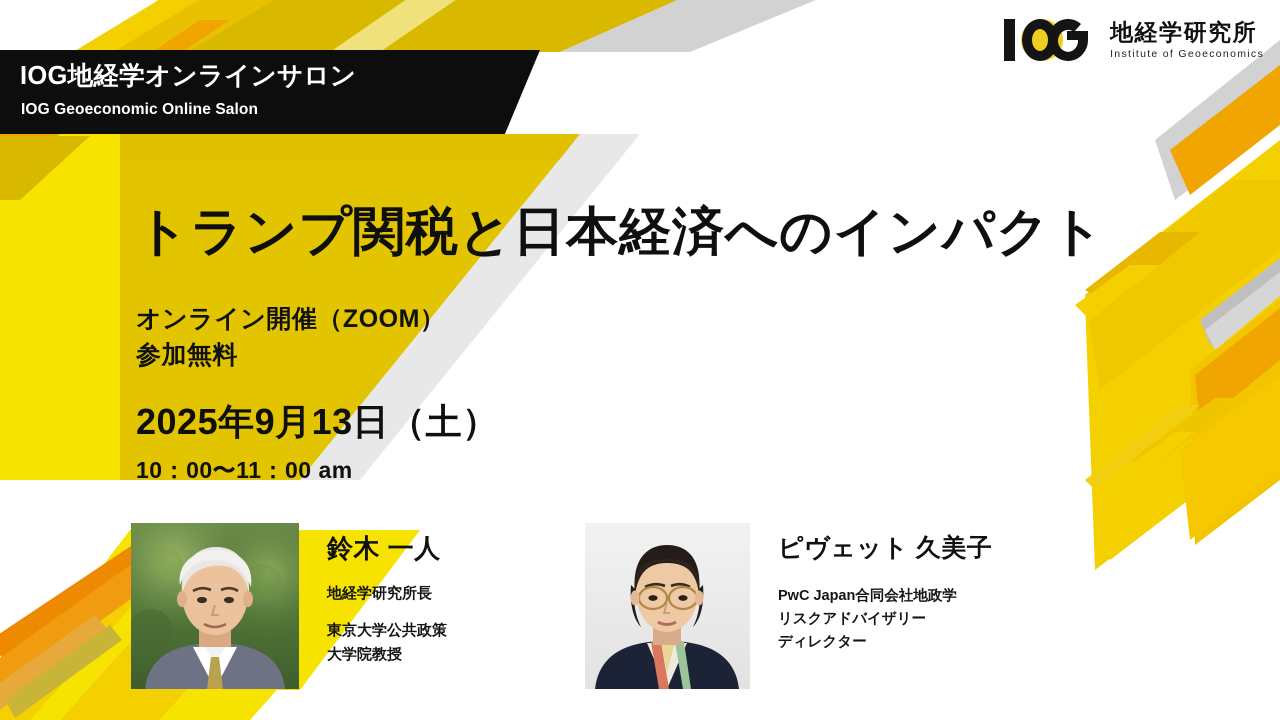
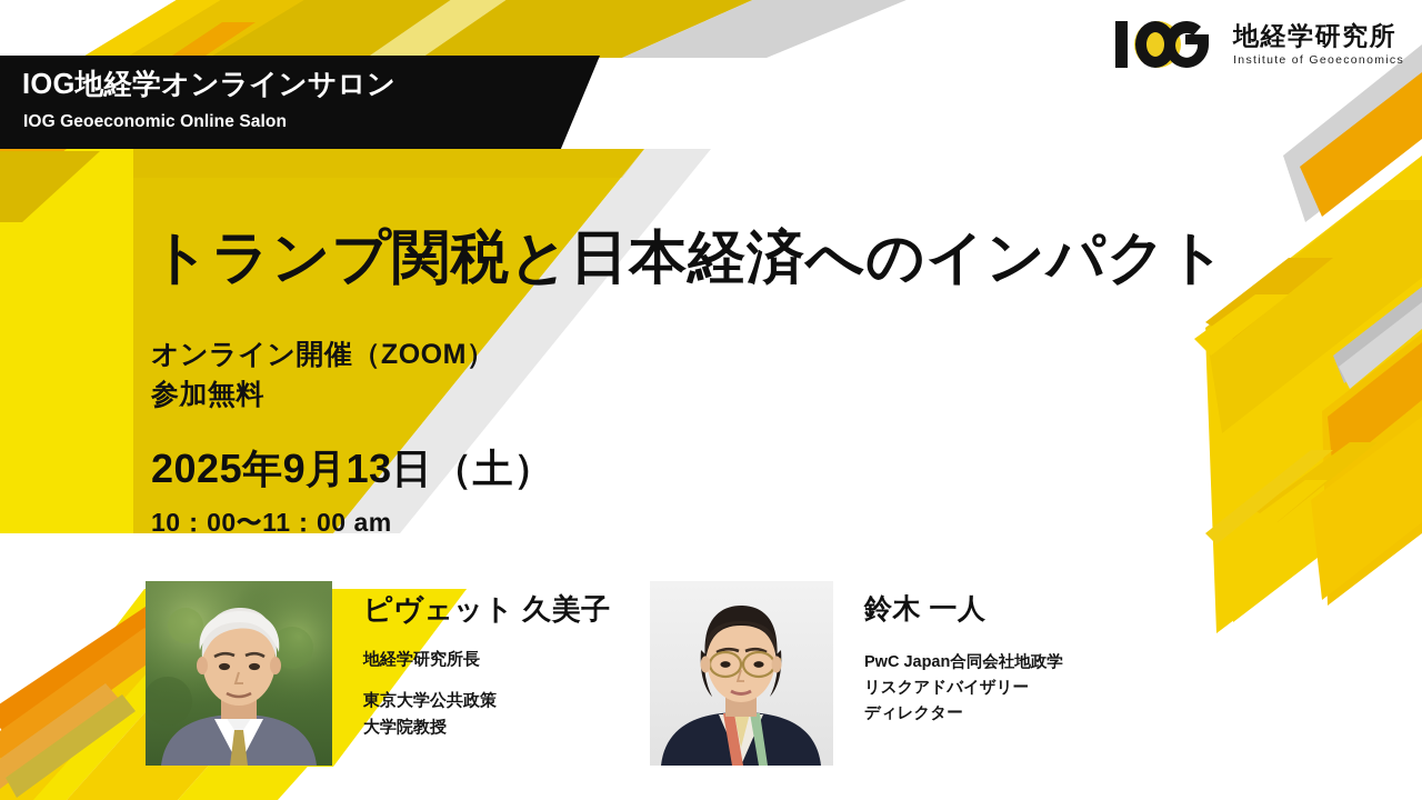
  IOG地経学オンラインサロン
  IOG Geoeconomic Online Salon
  地経学研究所
  Institute of Geoeconomics
  トランプ関税と日本経済へのインパクト
  オンライン開催（ZOOM）
  参加無料
  2025年9月13日（土）
  10：00〜11：00 am
- 鈴木 一人
+ ピヴェット 久美子
  地経学研究所長
  東京大学公共政策
  大学院教授
- ピヴェット 久美子
+ 鈴木 一人
  PwC Japan合同会社地政学
  リスクアドバイザリー
  ディレクター
